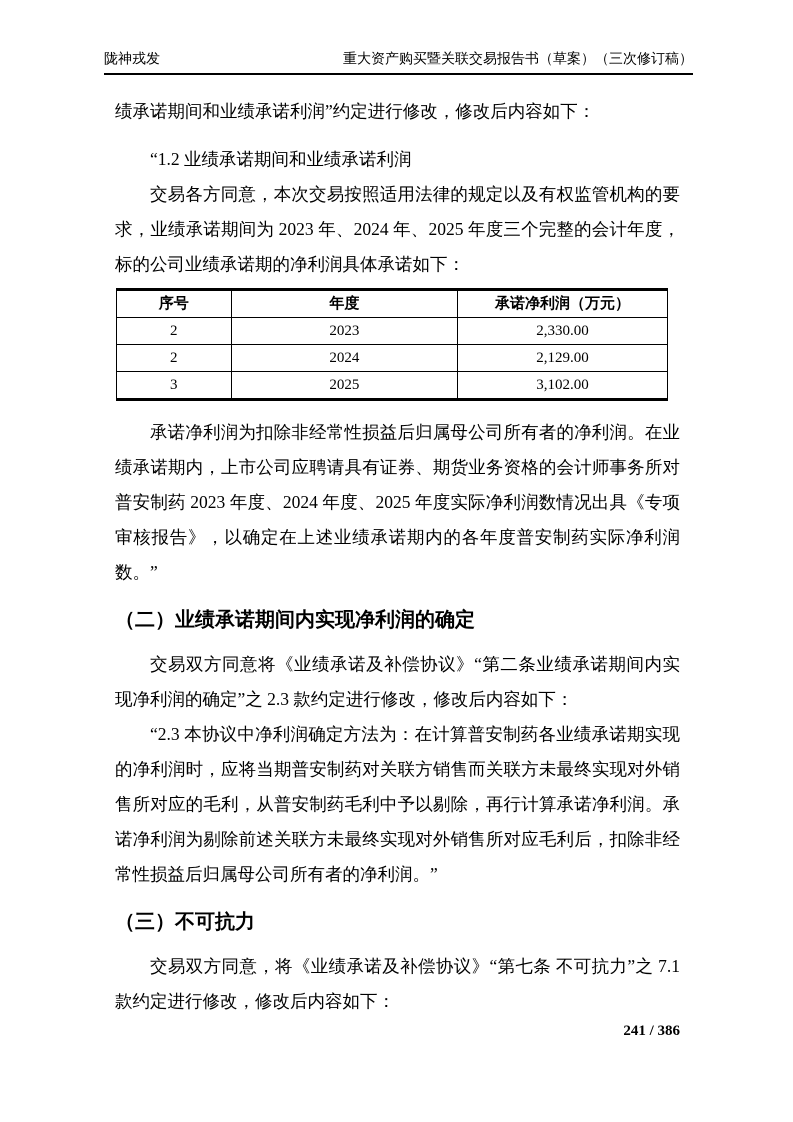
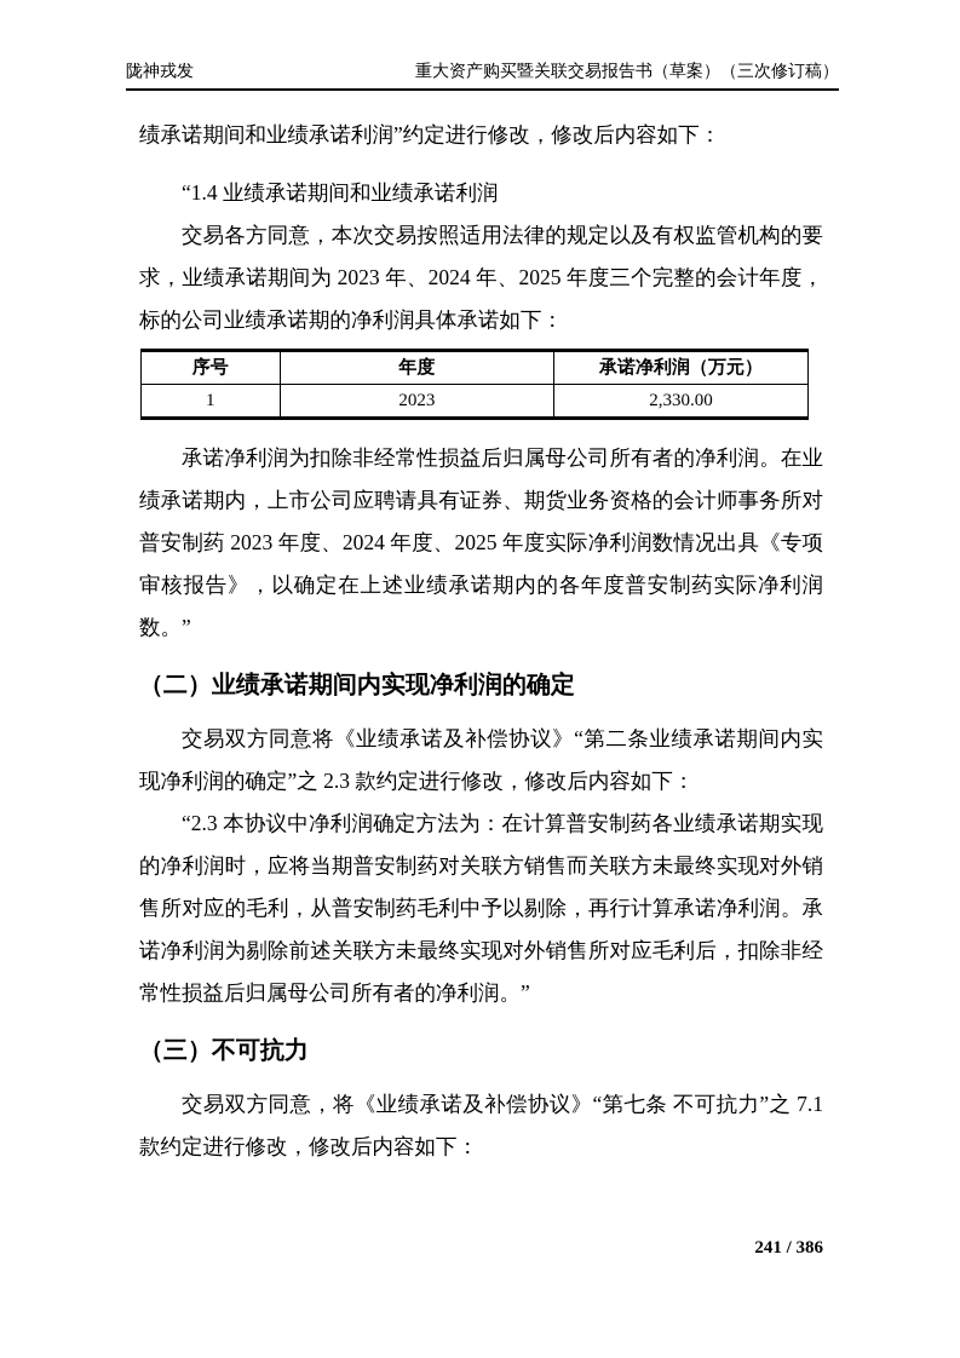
  陇神戎发
  重大资产购买暨关联交易报告书（草案）（三次修订稿）
  绩承诺期间和业绩承诺利润”约定进行修改，修改后内容如下：
- “1.2 业绩承诺期间和业绩承诺利润
+ “1.4 业绩承诺期间和业绩承诺利润
  交易各方同意，本次交易按照适用法律的规定以及有权监管机构的要求，业绩承诺期间为 2023 年、2024 年、2025 年度三个完整的会计年度，标的公司业绩承诺期的净利润具体承诺如下：
  序号	年度	承诺净利润（万元）
- 2	2023	2,330.00
+ 1	2023	2,330.00
- 2	2024	2,129.00
- 3	2025	3,102.00
  承诺净利润为扣除非经常性损益后归属母公司所有者的净利润。在业绩承诺期内，上市公司应聘请具有证券、期货业务资格的会计师事务所对普安制药 2023 年度、2024 年度、2025 年度实际净利润数情况出具《专项审核报告》，以确定在上述业绩承诺期内的各年度普安制药实际净利润数。”
  （二）业绩承诺期间内实现净利润的确定
  交易双方同意将《业绩承诺及补偿协议》“第二条业绩承诺期间内实现净利润的确定”之 2.3 款约定进行修改，修改后内容如下：
  “2.3 本协议中净利润确定方法为：在计算普安制药各业绩承诺期实现的净利润时，应将当期普安制药对关联方销售而关联方未最终实现对外销售所对应的毛利，从普安制药毛利中予以剔除，再行计算承诺净利润。承诺净利润为剔除前述关联方未最终实现对外销售所对应毛利后，扣除非经常性损益后归属母公司所有者的净利润。”
  （三）不可抗力
  交易双方同意，将《业绩承诺及补偿协议》“第七条 不可抗力”之 7.1 款约定进行修改，修改后内容如下：
  241 / 386
